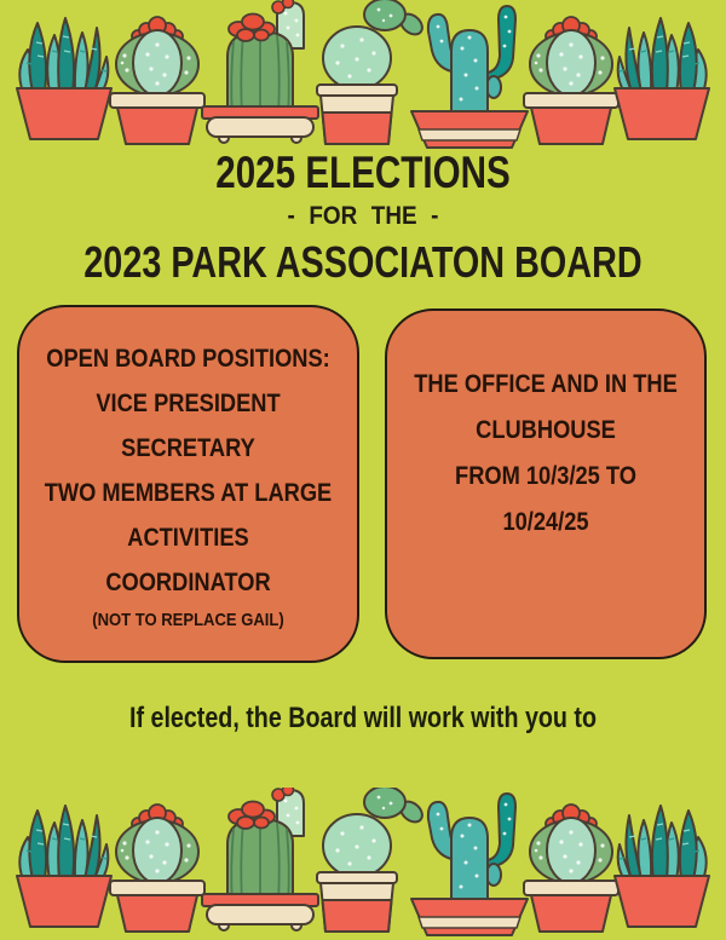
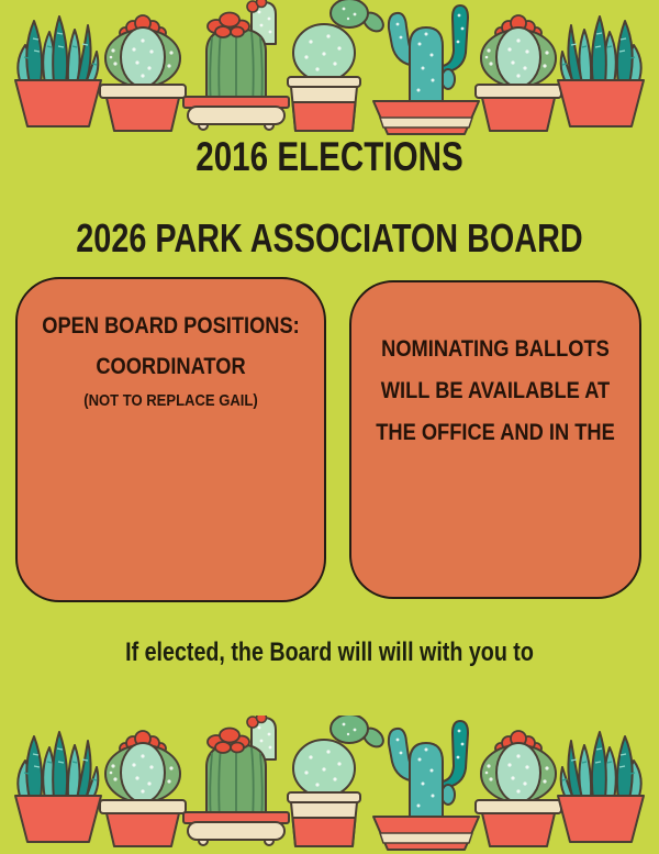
- 2025 ELECTIONS
+ 2016 ELECTIONS
- - FOR THE -
- 2023 PARK ASSOCIATON BOARD
+ 2026 PARK ASSOCIATON BOARD
  OPEN BOARD POSITIONS:
- VICE PRESIDENT
- SECRETARY
- TWO MEMBERS AT LARGE
- ACTIVITIES
  COORDINATOR
  (NOT TO REPLACE GAIL)
+ NOMINATING BALLOTS
+ WILL BE AVAILABLE AT
  THE OFFICE AND IN THE
- CLUBHOUSE
- FROM 10/3/25 TO
- 10/24/25
- If elected, the Board will work with you to
+ If elected, the Board will will with you to
